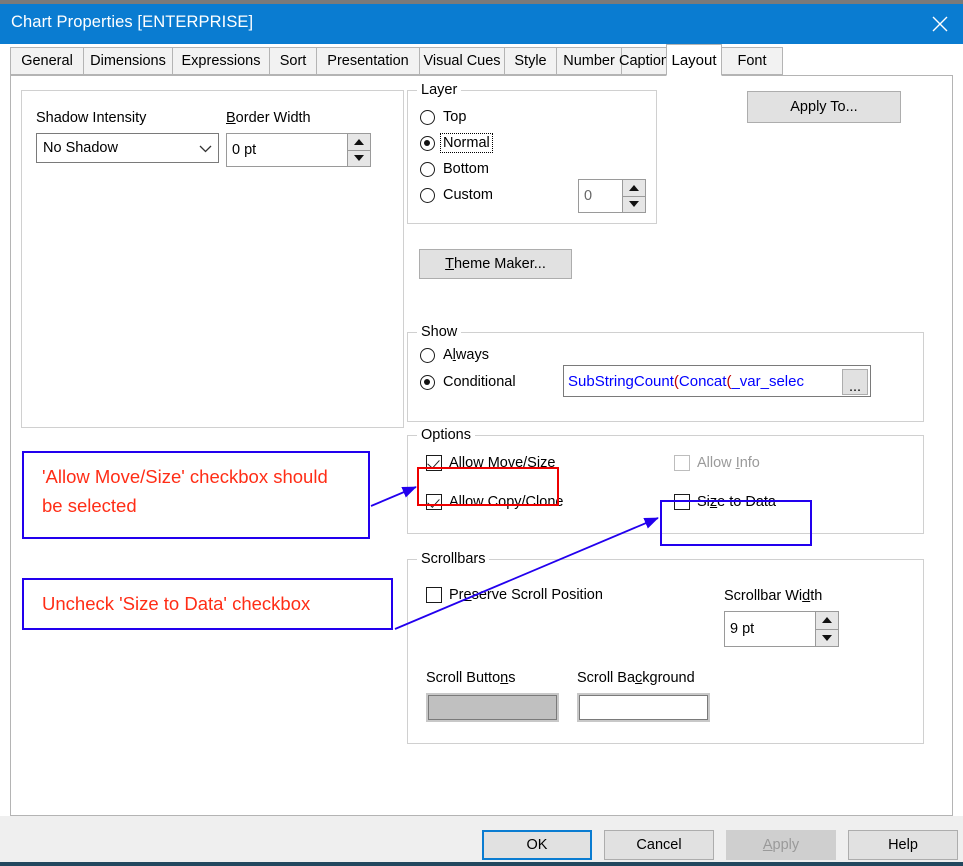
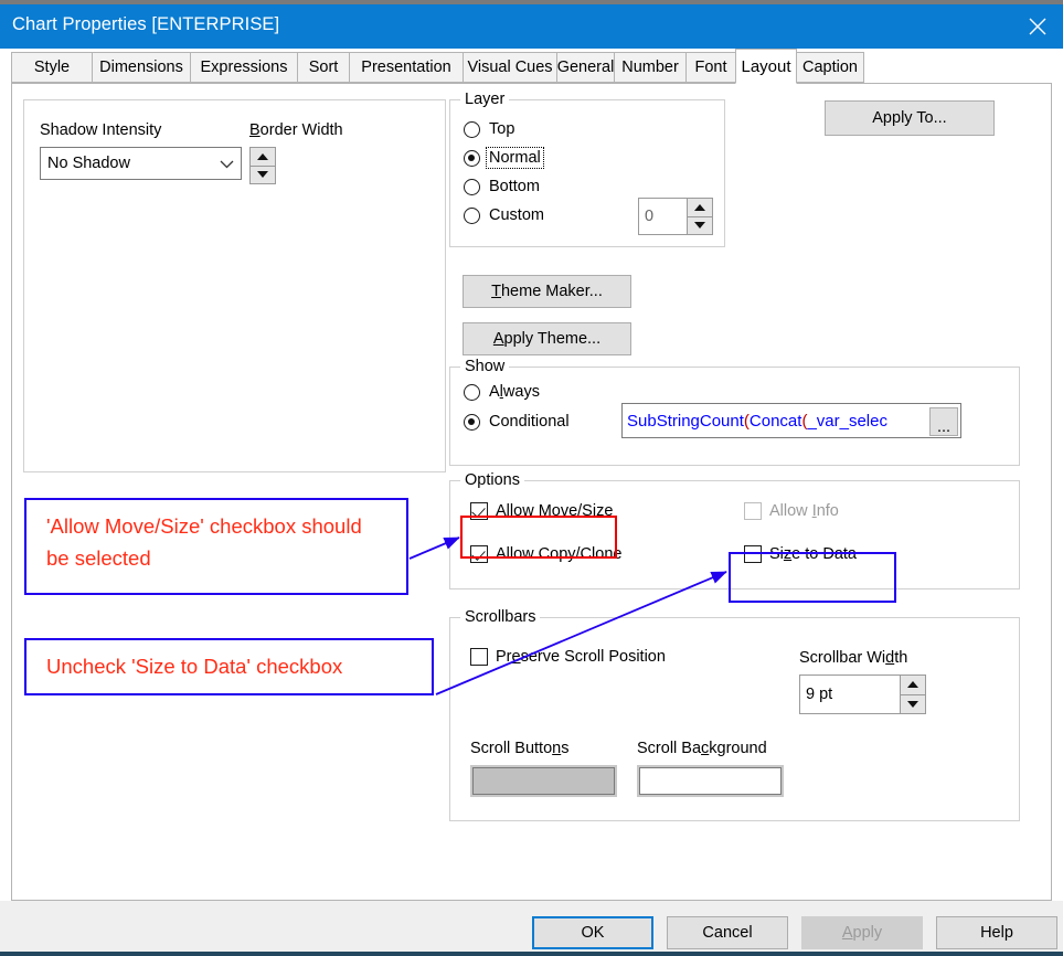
  Chart Properties [ENTERPRISE]
- General
+ Style
  Dimensions
  Expressions
  Sort
  Presentation
  Visual Cues
- Style
+ General
  Number
- Caption
+ Font
  Layout
- Font
+ Caption
  Shadow Intensity
  No Shadow
  Border Width
- 0 pt
  Layer
  Top
  Normal
  Bottom
  Custom
  0
  Apply To...
  Theme Maker...
+ Apply Theme...
  Show
  Always
  Conditional
  SubStringCount(Concat(_var_selec
  ...
  Options
  Allow Move/Size
  Allow Copy/Clone
  Allow Info
  Size to Data
  Scrollbars
  Pre erve Scroll Position
  Scrollbar Width
  9 pt
  Scroll Buttons
  Scroll Background
  'Allow Move/Size' checkbox should be selected
  Uncheck 'Size to Data' checkbox
  OK
  Cancel
  Apply
  Help
